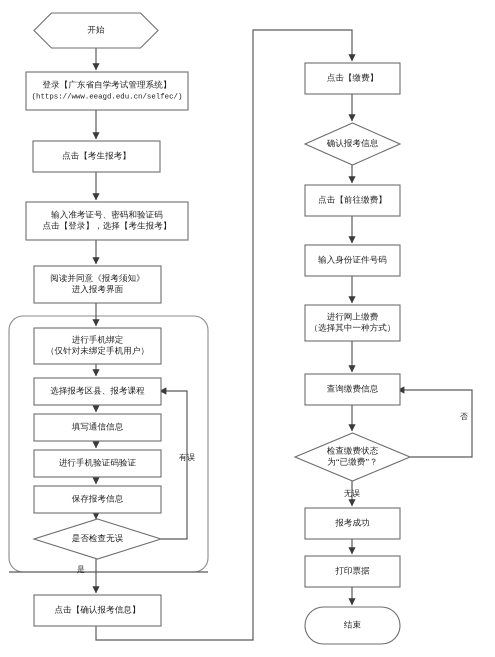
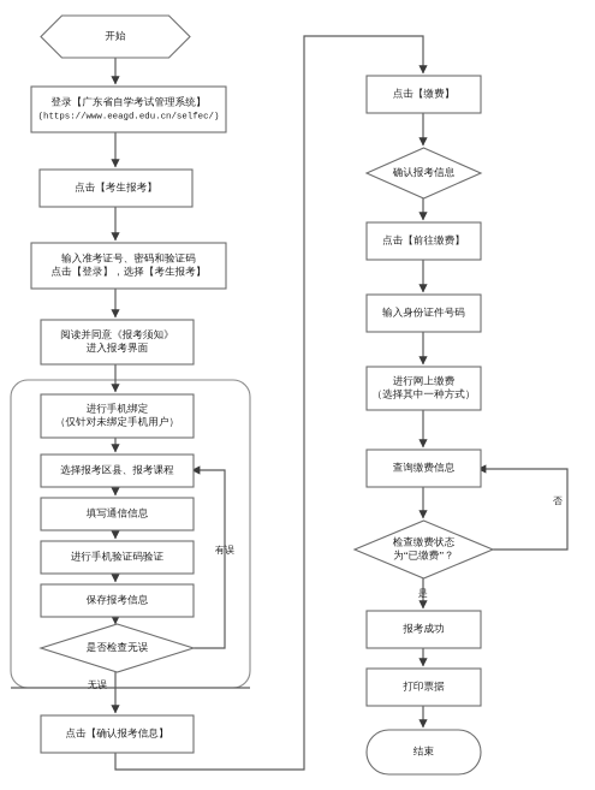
  开始
  登录【广东省自学考试管理系统】
  (https://www.eeagd.edu.cn/selfec/)
  点击【考生报考】
  输入准考证号、密码和验证码
  点击【登录】，选择【考生报考】
  阅读并同意《报考须知》
  进入报考界面
  进行手机绑定
  （仅针对未绑定手机用户）
  选择报考区县、报考课程
  填写通信信息
  进行手机验证码验证
  保存报考信息
  是否检查无误
  点击【确认报考信息】
  点击【缴费】
  确认报考信息
  点击【前往缴费】
  输入身份证件号码
  进行网上缴费
  （选择其中一种方式）
  查询缴费信息
  检查缴费状态
  为“已缴费”？
  报考成功
  打印票据
  结束
  有误
- 是
+ 无误
  否
- 无误
+ 是
